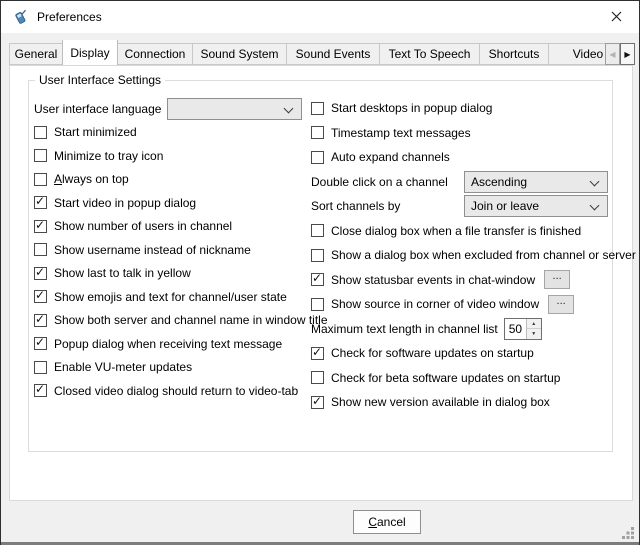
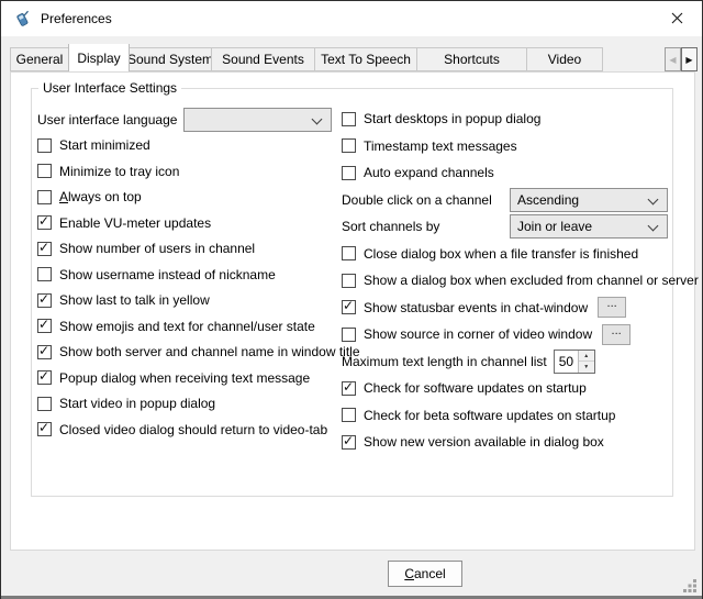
  Preferences
  General
  Display
- Connection
  Sound System
  Sound Events
  Text To Speech
  Shortcuts
  Video
  ◀
  ▶
  User Interface Settings
  User interface language
  Start minimized
  Minimize to tray icon
  Always on top
  ✓
- Start video in popup dialog
+ Enable VU-meter updates
  ✓
  Show number of users in channel
  Show username instead of nickname
  ✓
  Show last to talk in yellow
  ✓
  Show emojis and text for channel/user state
  ✓
  Show both server and channel name in window title
  ✓
  Popup dialog when receiving text message
- Enable VU-meter updates
+ Start video in popup dialog
  ✓
  Closed video dialog should return to video-tab
  Start desktops in popup dialog
  Timestamp text messages
  Auto expand channels
  Double click on a channel
  Ascending
  Sort channels by
  Join or leave
  Close dialog box when a file transfer is finished
  Show a dialog box when excluded from channel or server
  ✓
  Show statusbar events in chat-window
  ...
  Show source in corner of video window
  ...
  Maximum text length in channel list
  50
  ✓
  Check for software updates on startup
  Check for beta software updates on startup
  ✓
  Show new version available in dialog box
  Cancel
